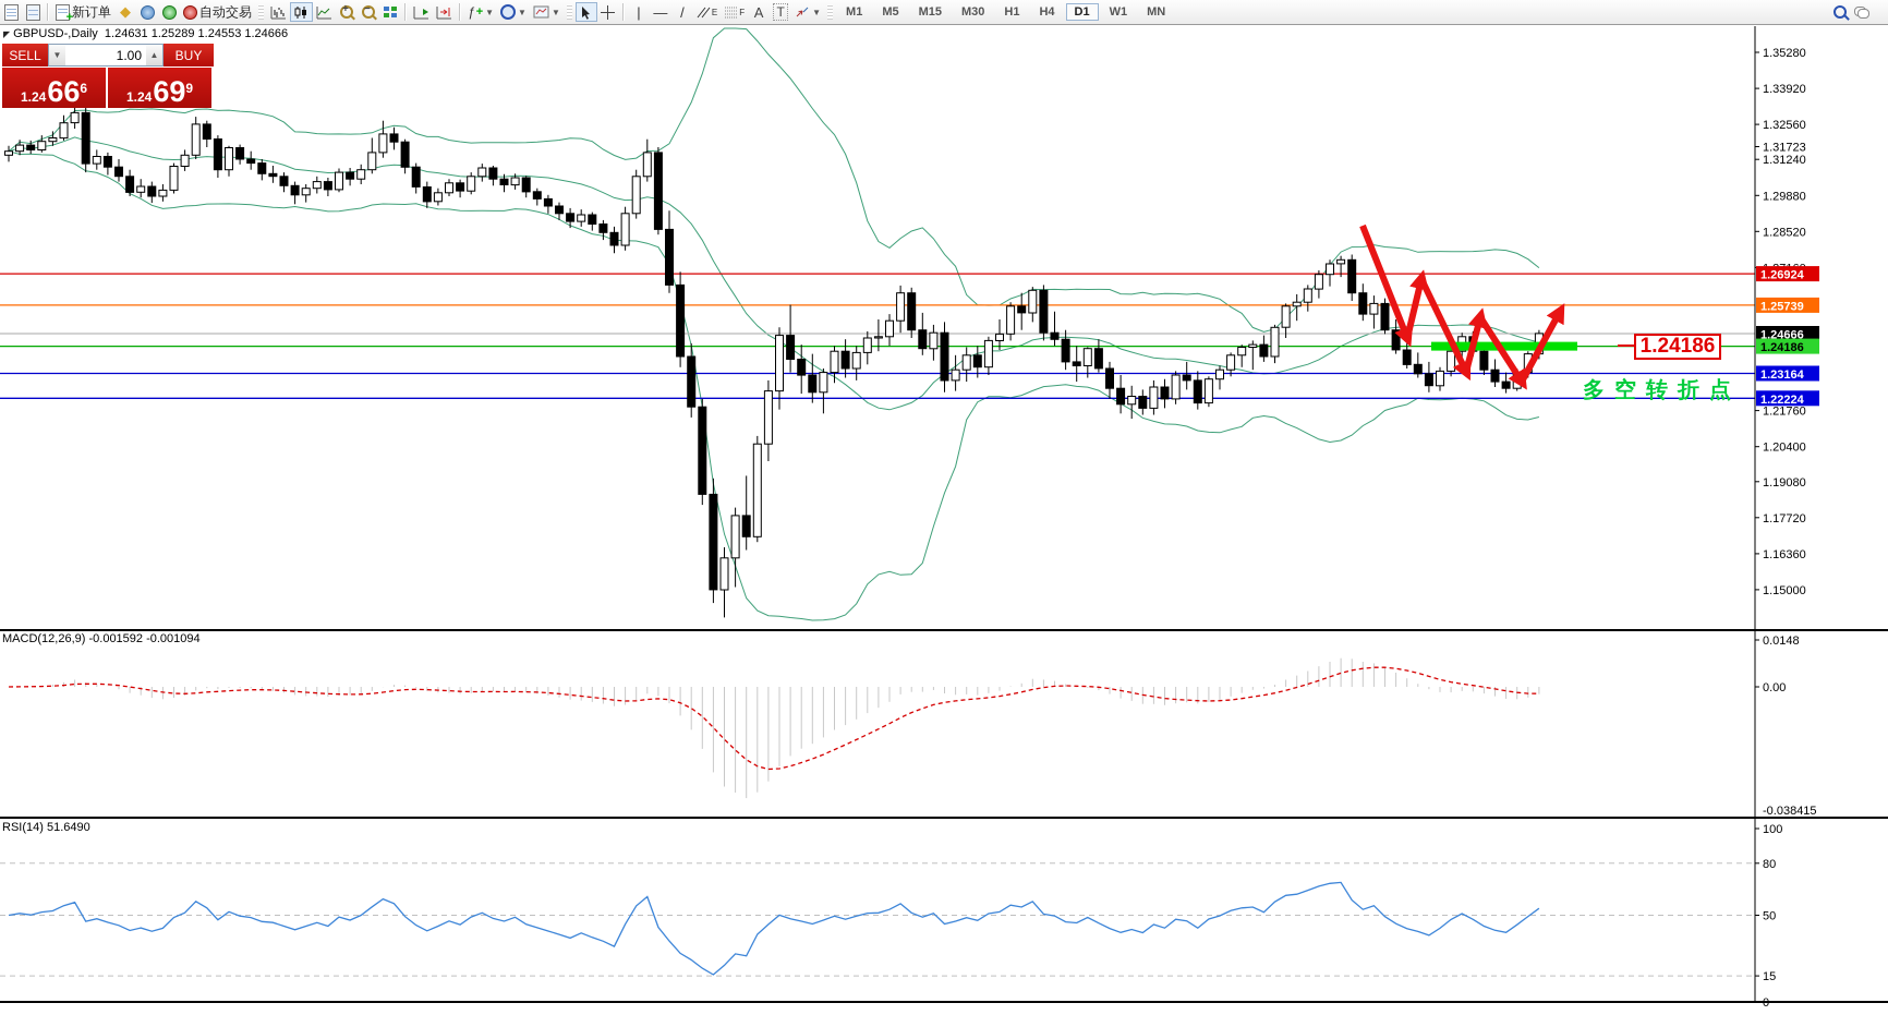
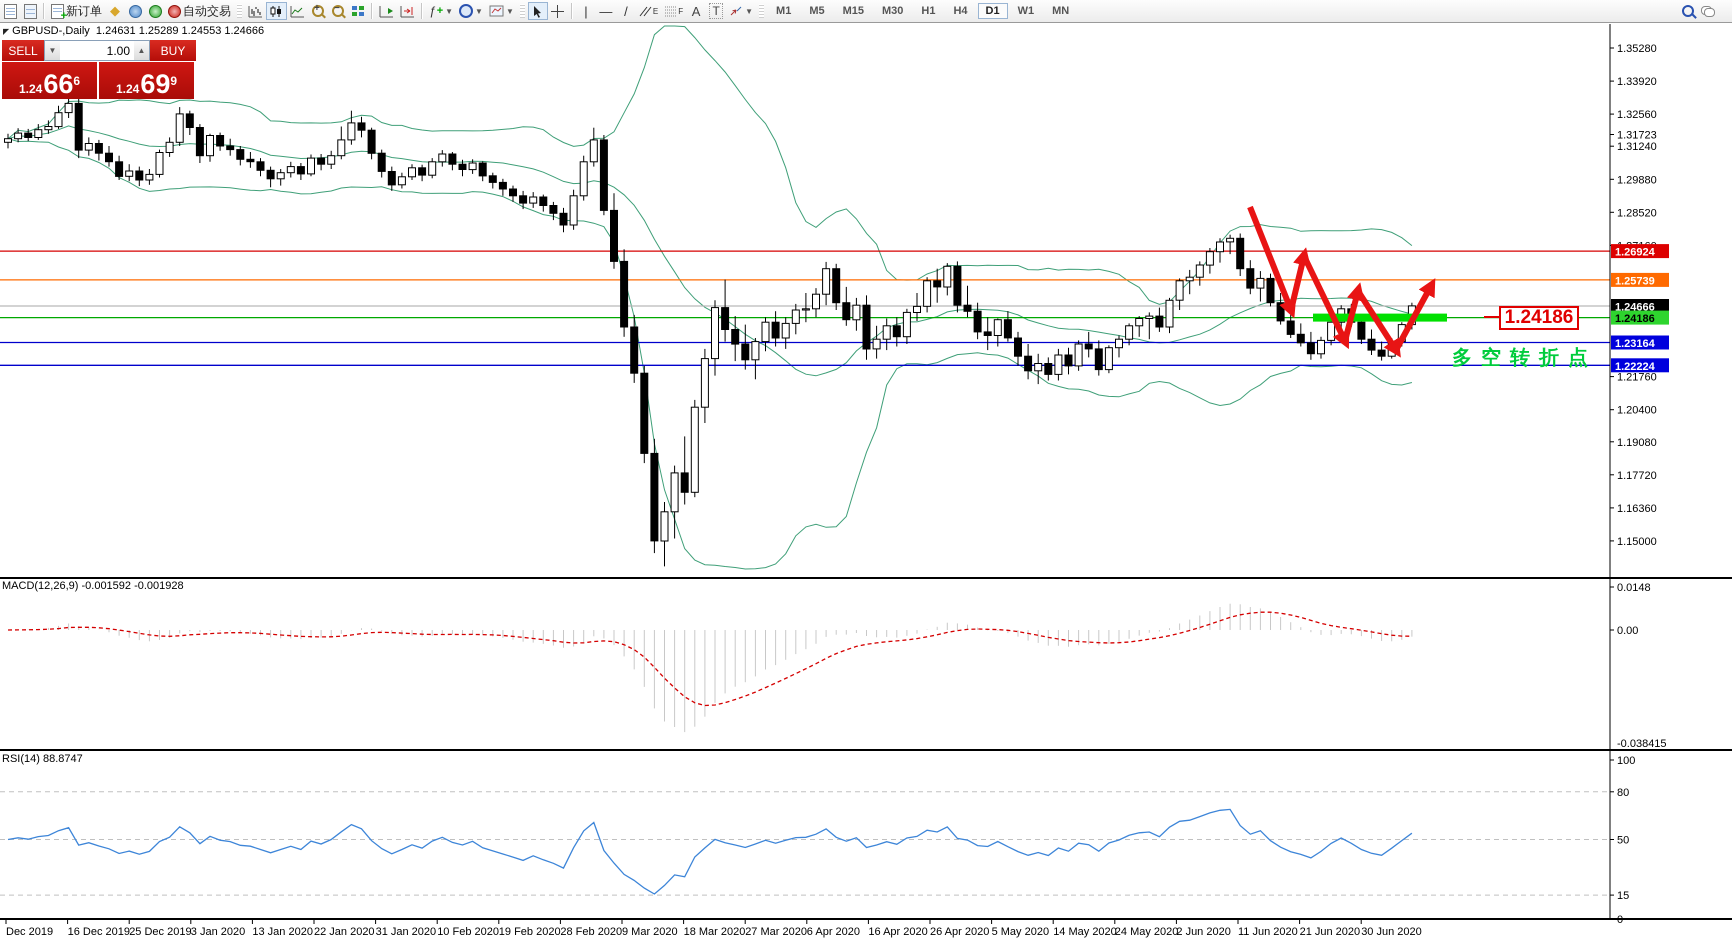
  +
  新订单
  ◆
  自动交易
  +
  −
  ƒ
  +
  ▼
  ▼
  ▼
  |
  —
  /
  E
  F
  A
  T
  ▼
  M1
  M5
  M15
  M30
  H1
  H4
  D1
  W1
  MN
  1.35280
  1.33920
  1.32560
  1.31240
  1.29880
  1.28520
  1.21760
  1.20400
  1.19080
  1.17720
  1.16360
  1.15000
  1.31723
  1.26924
  1.25739
  1.24666
  1.24186
  1.23164
  1.22224
  0.0148
  0.00
  -0.038415
  100
  80
  50
  15
  0
+ Dec 2019
+ 16 Dec 2019
+ 25 Dec 2019
+ 3 Jan 2020
+ 13 Jan 2020
+ 22 Jan 2020
+ 31 Jan 2020
+ 10 Feb 2020
+ 19 Feb 2020
+ 28 Feb 2020
+ 9 Mar 2020
+ 18 Mar 2020
+ 27 Mar 2020
+ 6 Apr 2020
+ 16 Apr 2020
+ 26 Apr 2020
+ 5 May 2020
+ 14 May 2020
+ 24 May 2020
+ 2 Jun 2020
+ 11 Jun 2020
+ 21 Jun 2020
+ 30 Jun 2020
  ◤ GBPUSD-,Daily 1.24631 1.25289 1.24553 1.24666
  SELL
  ▼
  1.00
  ▲
  BUY
  1.24
  66
  6
  1.24
  69
  9
- MACD(12,26,9) -0.001592 -0.001094
+ MACD(12,26,9) -0.001592 -0.001928
- RSI(14) 51.6490
+ RSI(14) 88.8747
  1.24186
  多空转折点
